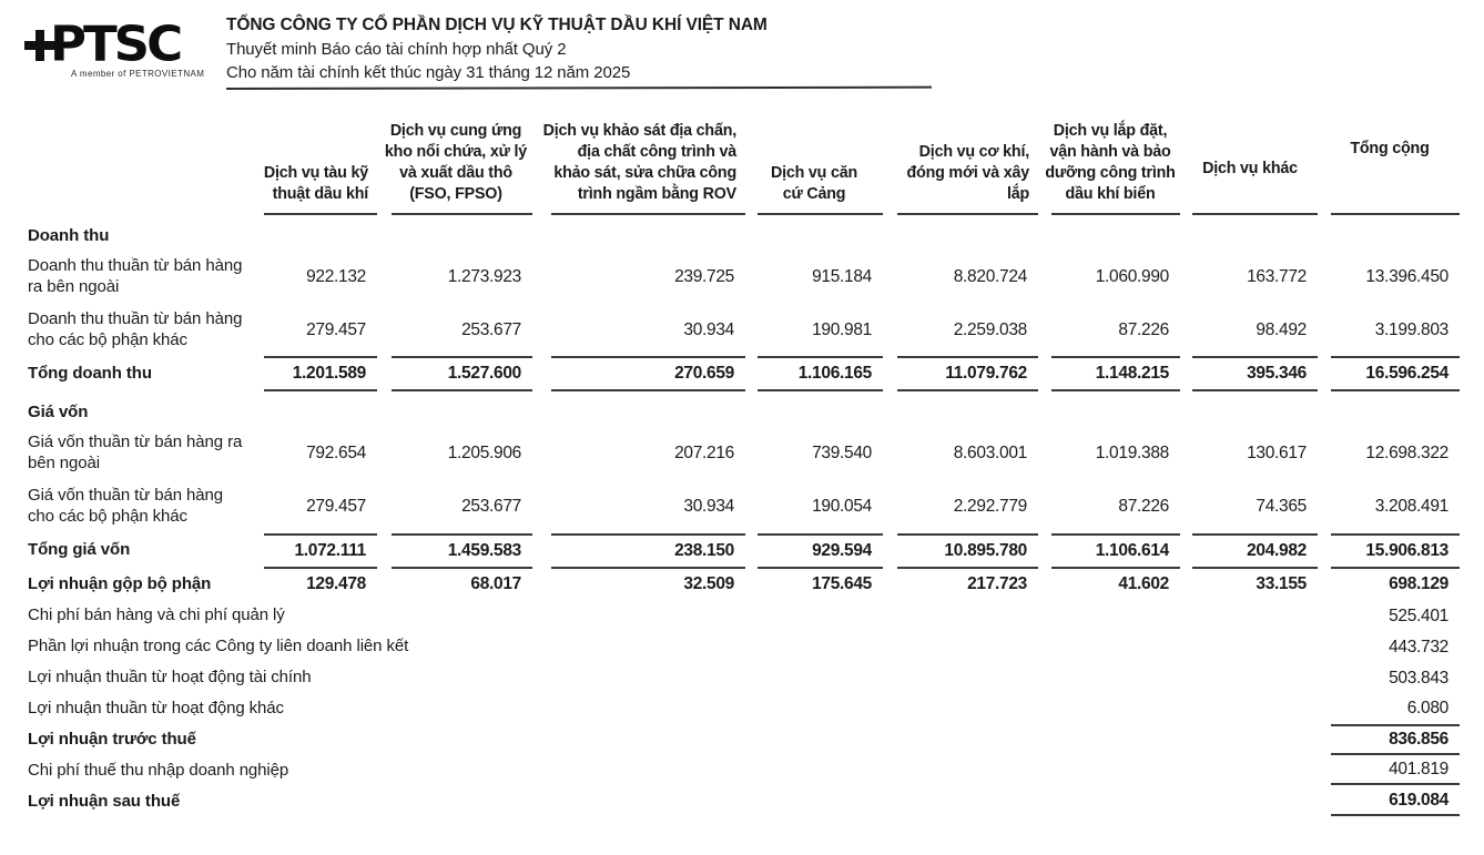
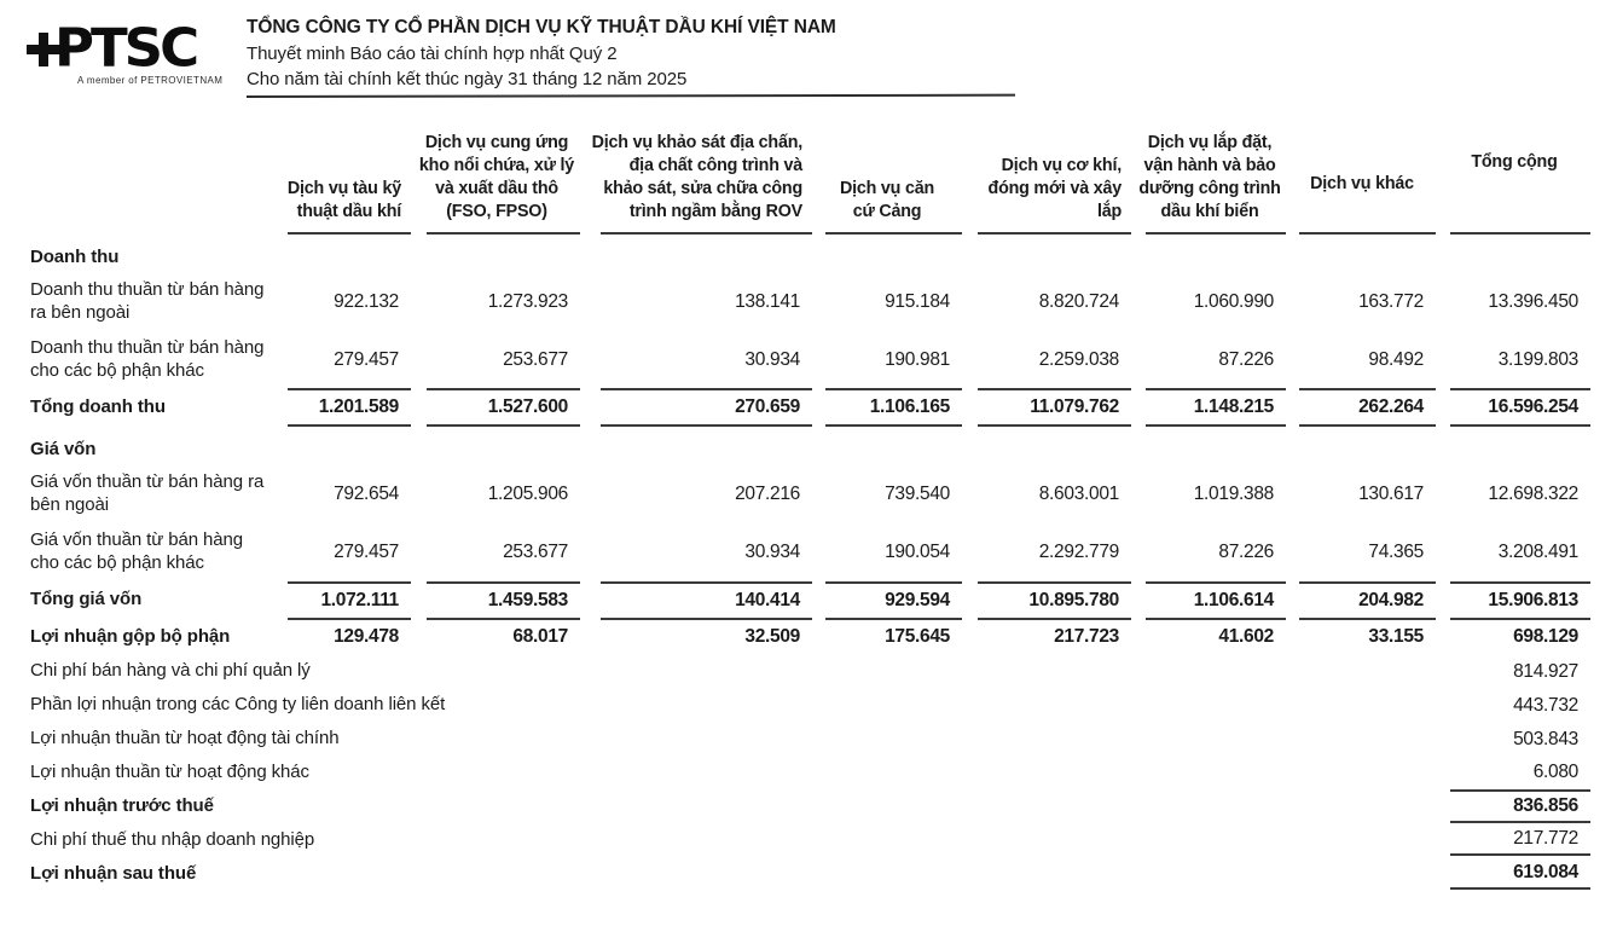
  PTSC
  A member of PETROVIETNAM
  TỔNG CÔNG TY CỔ PHẦN DỊCH VỤ KỸ THUẬT DẦU KHÍ VIỆT NAM
  Thuyết minh Báo cáo tài chính hợp nhất Quý 2
  Cho năm tài chính kết thúc ngày 31 tháng 12 năm 2025
  	Dịch vụ tàu kỹ thuật dầu khí	Dịch vụ cung ứng kho nổi chứa, xử lý và xuất dầu thô (FSO, FPSO)	Dịch vụ khảo sát địa chấn, địa chất công trình và khảo sát, sửa chữa công trình ngầm bằng ROV	Dịch vụ căn cứ Cảng	Dịch vụ cơ khí, đóng mới và xây lắp	Dịch vụ lắp đặt, vận hành và bảo dưỡng công trình dầu khí biển	Dịch vụ khác	Tổng cộng
  Doanh thu
- Doanh thu thuần từ bán hàng ra bên ngoài	922.132	1.273.923	239.725	915.184	8.820.724	1.060.990	163.772	13.396.450
+ Doanh thu thuần từ bán hàng ra bên ngoài	922.132	1.273.923	138.141	915.184	8.820.724	1.060.990	163.772	13.396.450
  Doanh thu thuần từ bán hàng cho các bộ phận khác	279.457	253.677	30.934	190.981	2.259.038	87.226	98.492	3.199.803
- Tổng doanh thu	1.201.589	1.527.600	270.659	1.106.165	11.079.762	1.148.215	395.346	16.596.254
+ Tổng doanh thu	1.201.589	1.527.600	270.659	1.106.165	11.079.762	1.148.215	262.264	16.596.254
  Giá vốn
  Giá vốn thuần từ bán hàng ra bên ngoài	792.654	1.205.906	207.216	739.540	8.603.001	1.019.388	130.617	12.698.322
  Giá vốn thuần từ bán hàng cho các bộ phận khác	279.457	253.677	30.934	190.054	2.292.779	87.226	74.365	3.208.491
- Tổng giá vốn	1.072.111	1.459.583	238.150	929.594	10.895.780	1.106.614	204.982	15.906.813
+ Tổng giá vốn	1.072.111	1.459.583	140.414	929.594	10.895.780	1.106.614	204.982	15.906.813
  Lợi nhuận gộp bộ phận	129.478	68.017	32.509	175.645	217.723	41.602	33.155	698.129
- Chi phí bán hàng và chi phí quản lý	525.401
+ Chi phí bán hàng và chi phí quản lý	814.927
  Phần lợi nhuận trong các Công ty liên doanh liên kết	443.732
  Lợi nhuận thuần từ hoạt động tài chính	503.843
  Lợi nhuận thuần từ hoạt động khác	6.080
  Lợi nhuận trước thuế	836.856
- Chi phí thuế thu nhập doanh nghiệp	401.819
+ Chi phí thuế thu nhập doanh nghiệp	217.772
  Lợi nhuận sau thuế	619.084
